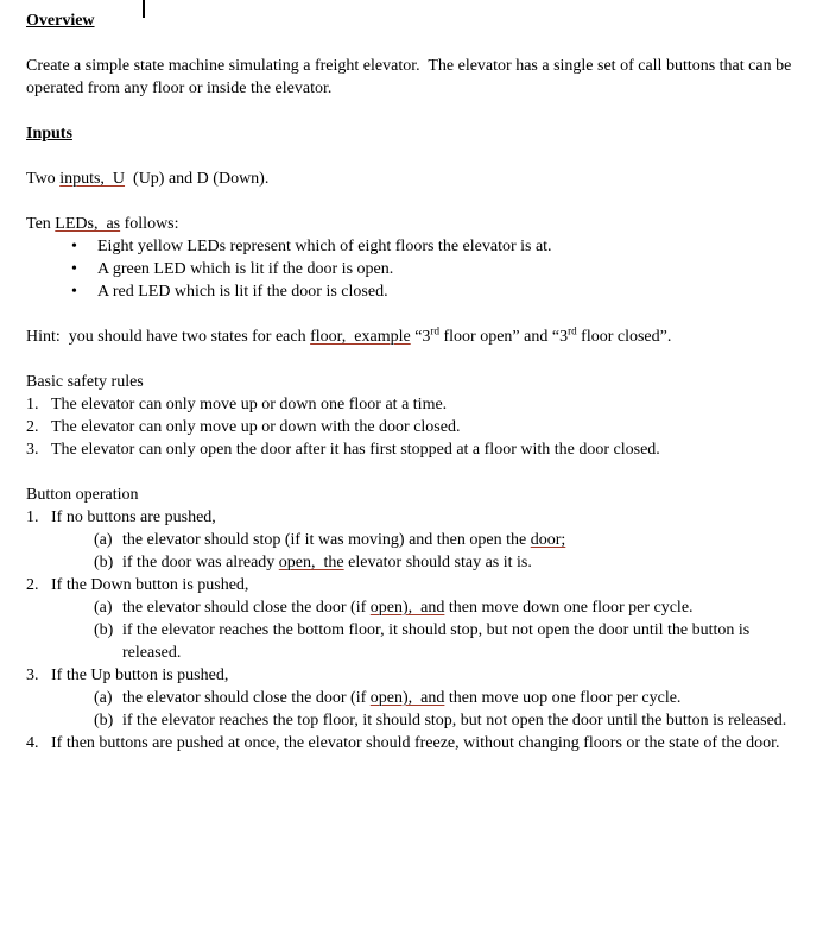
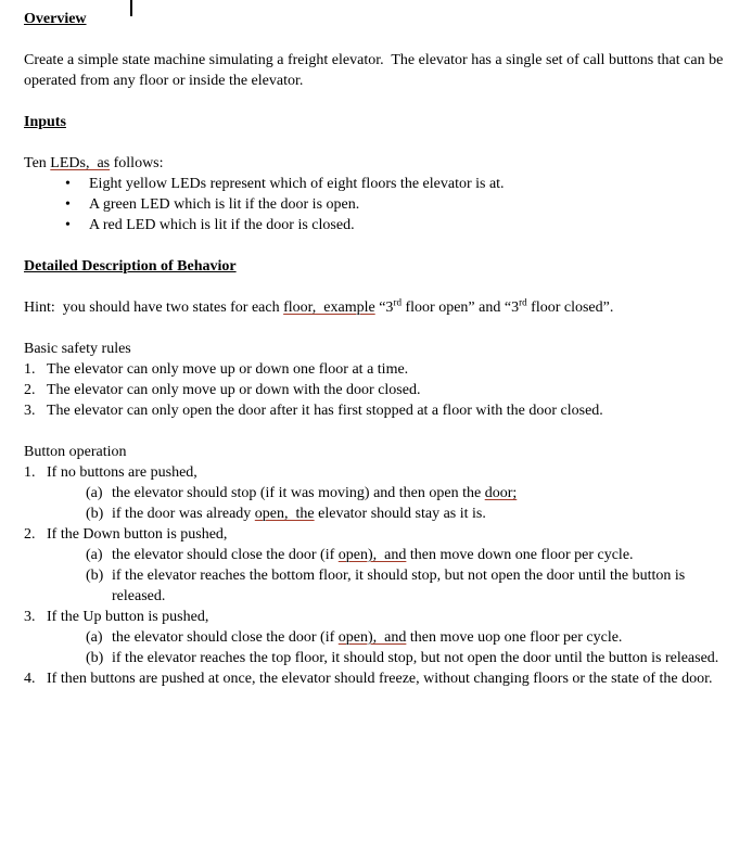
  Overview
  Create a simple state machine simulating a freight elevator. The elevator has a single set of call buttons that can be operated from any floor or inside the elevator.
  Inputs
- Two inputs, U (Up) and D (Down).
  Ten LEDs, as follows:
  •
  Eight yellow LEDs represent which of eight floors the elevator is at.
  •
  A green LED which is lit if the door is open.
  •
  A red LED which is lit if the door is closed.
+ Detailed Description of Behavior
  Hint: you should have two states for each floor, example “3rd floor open” and “3rd floor closed”.
  Basic safety rules
  1.
  The elevator can only move up or down one floor at a time.
  2.
  The elevator can only move up or down with the door closed.
  3.
  The elevator can only open the door after it has first stopped at a floor with the door closed.
  Button operation
  1.
  If no buttons are pushed,
  (a)
  the elevator should stop (if it was moving) and then open the door;
  (b)
  if the door was already open, the elevator should stay as it is.
  2.
  If the Down button is pushed,
  (a)
  the elevator should close the door (if open), and then move down one floor per cycle.
  (b)
  if the elevator reaches the bottom floor, it should stop, but not open the door until the button is released.
  3.
  If the Up button is pushed,
  (a)
  the elevator should close the door (if open), and then move uop one floor per cycle.
  (b)
  if the elevator reaches the top floor, it should stop, but not open the door until the button is released.
  4.
  If then buttons are pushed at once, the elevator should freeze, without changing floors or the state of the door.
